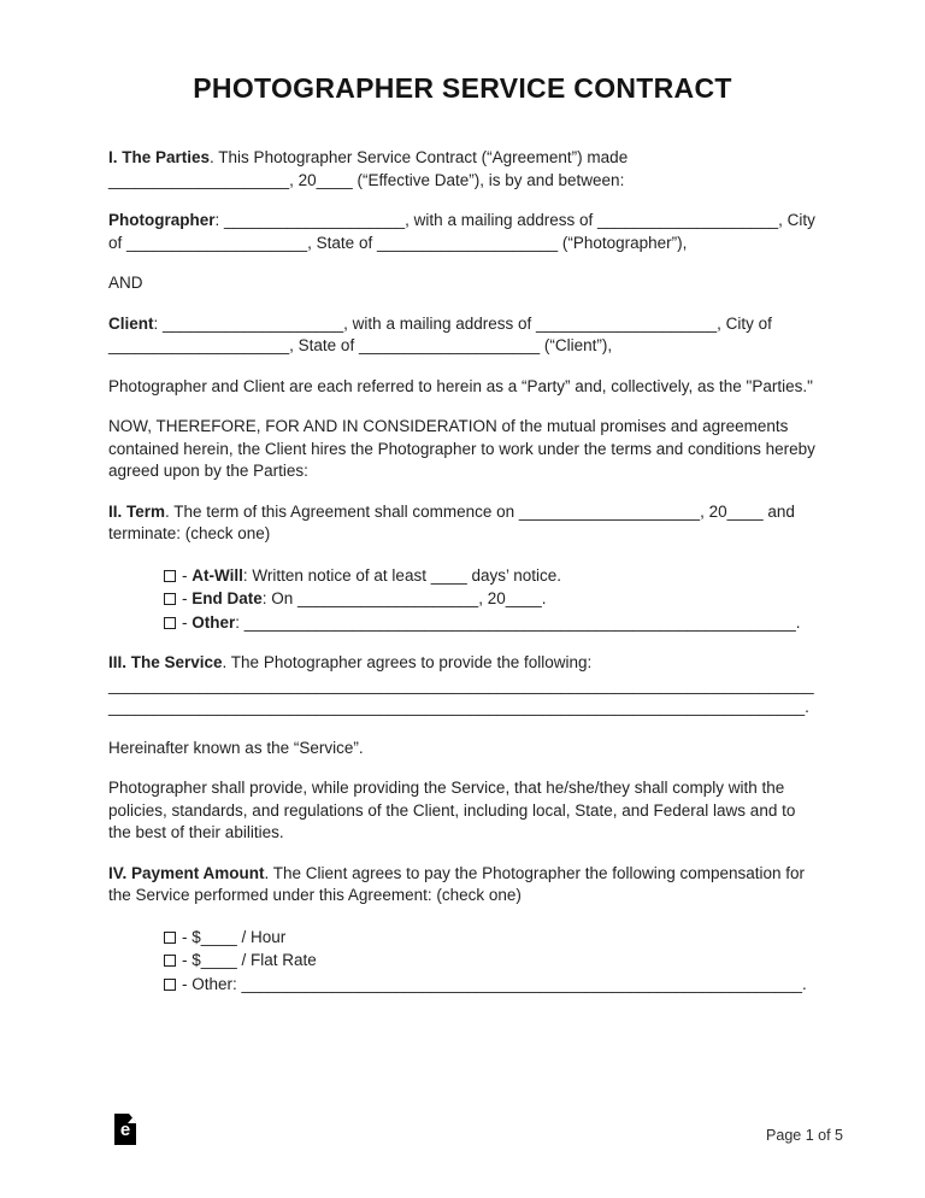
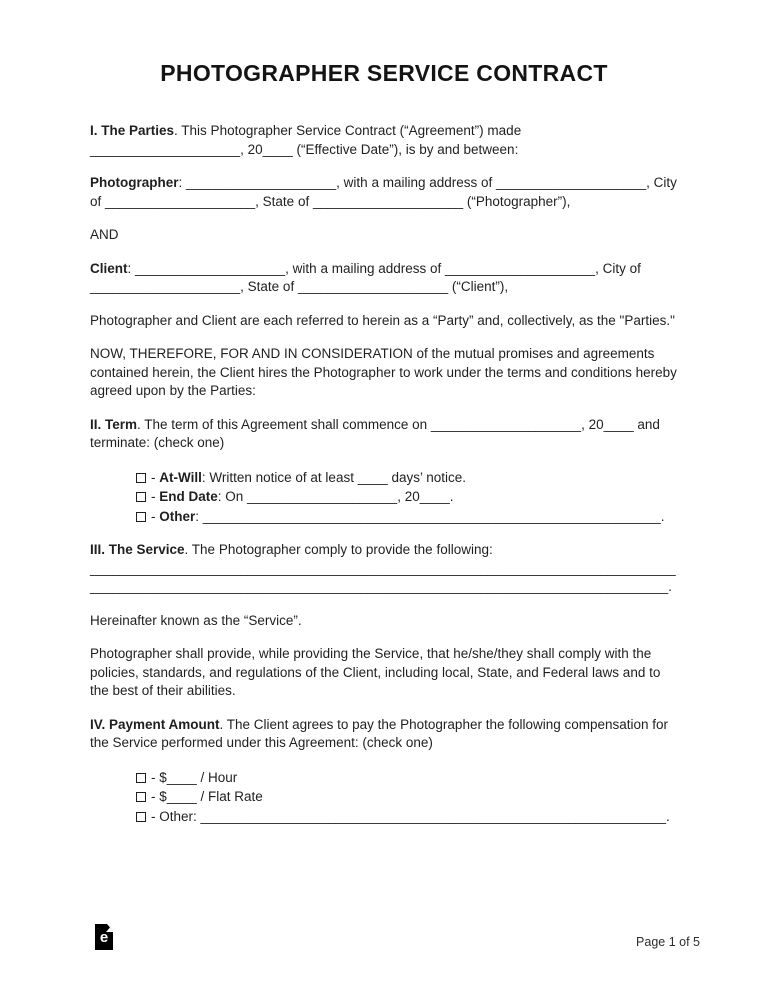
  PHOTOGRAPHER SERVICE CONTRACT
  I. The Parties. This Photographer Service Contract (“Agreement”) made ____________________, 20____ (“Effective Date”), is by and between:
  Photographer: ____________________, with a mailing address of ____________________, City of ____________________, State of ____________________ (“Photographer”),
  AND
  Client: ____________________, with a mailing address of ____________________, City of ____________________, State of ____________________ (“Client”),
  Photographer and Client are each referred to herein as a “Party” and, collectively, as the "Parties."
  NOW, THEREFORE, FOR AND IN CONSIDERATION of the mutual promises and agreements contained herein, the Client hires the Photographer to work under the terms and conditions hereby agreed upon by the Parties:
  II. Term. The term of this Agreement shall commence on ____________________, 20____ and terminate: (check one)
  - At-Will: Written notice of at least ____ days’ notice.
  - End Date: On ____________________, 20____.
  - Other: _____________________________________________________________.
- III. The Service. The Photographer agrees to provide the following:
+ III. The Service. The Photographer comply to provide the following:
  ______________________________________________________________________________
  _____________________________________________________________________________.
  Hereinafter known as the “Service”.
  Photographer shall provide, while providing the Service, that he/she/they shall comply with the policies, standards, and regulations of the Client, including local, State, and Federal laws and to the best of their abilities.
  IV. Payment Amount. The Client agrees to pay the Photographer the following compensation for the Service performed under this Agreement: (check one)
  - $____ / Hour
  - $____ / Flat Rate
  - Other: ______________________________________________________________.
  e
  Page 1 of 5
